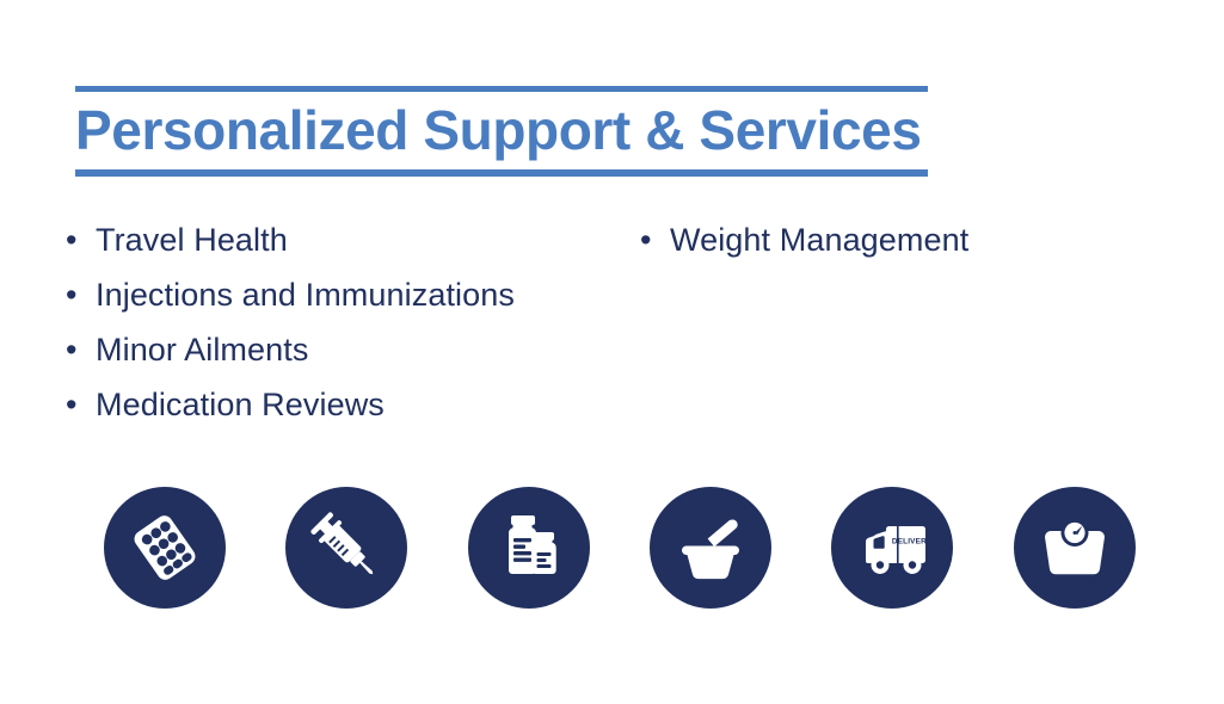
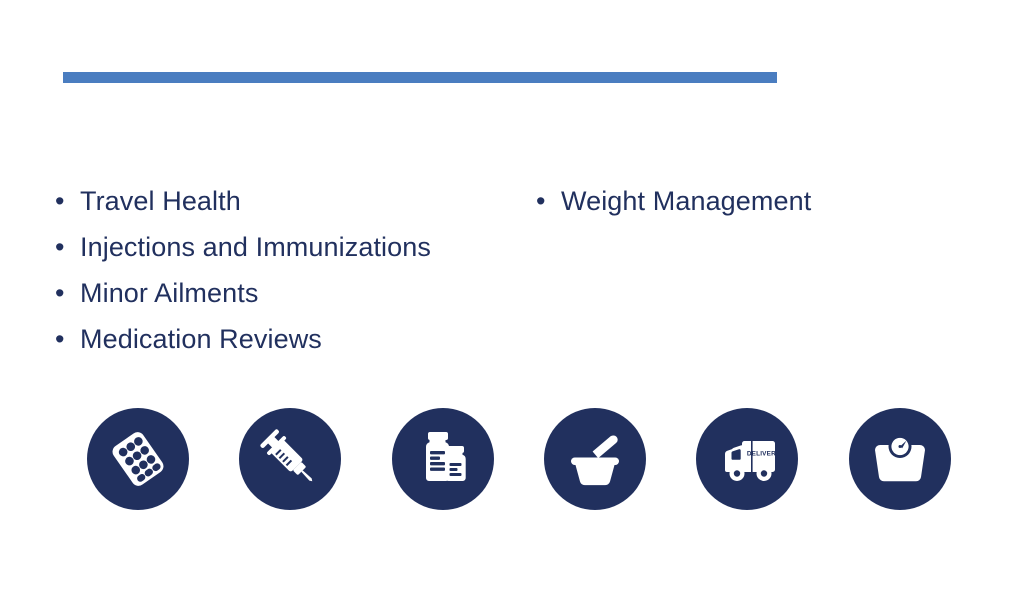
- Personalized Support & Services
  •
  Travel Health
  •
  Injections and Immunizations
  •
  Minor Ailments
  •
  Medication Reviews
  •
  Weight Management
